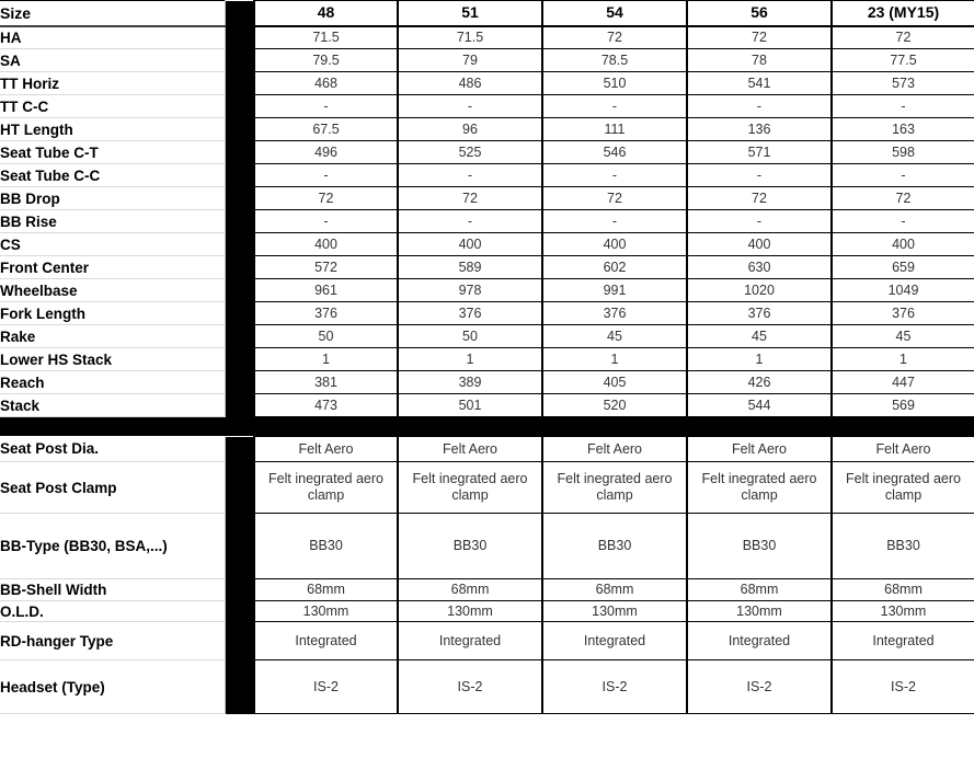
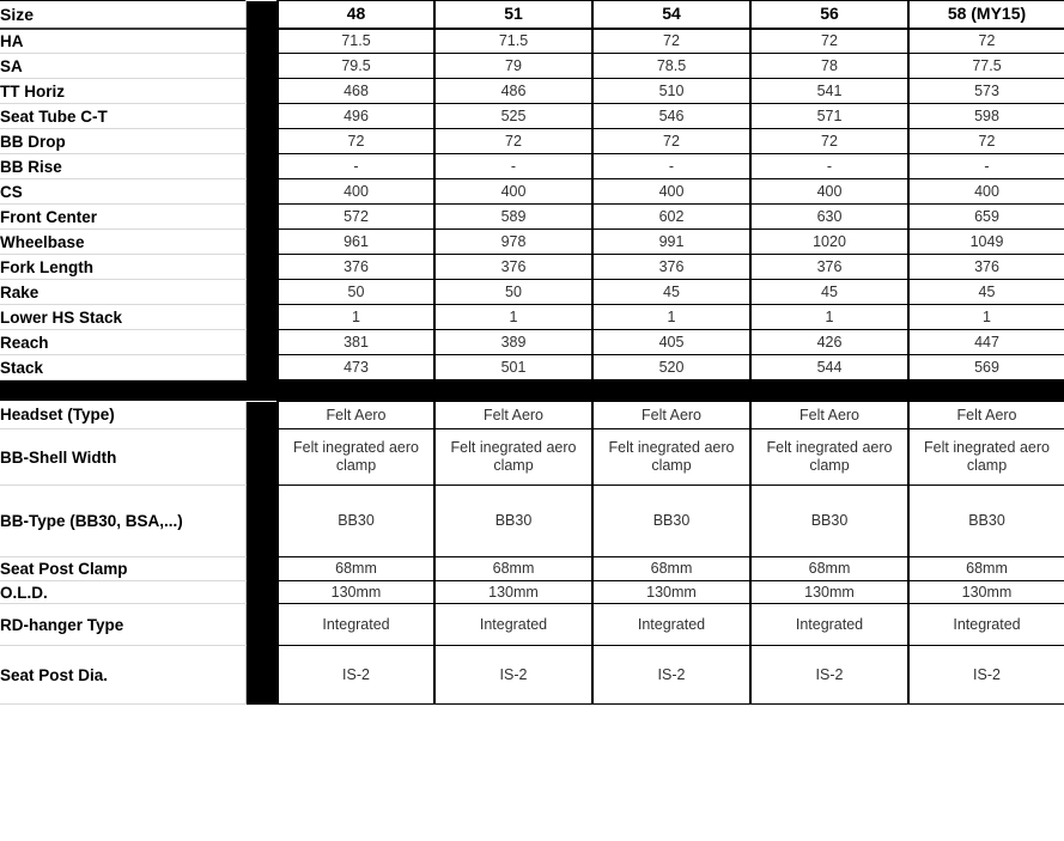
- Size		48	51	54	56	23 (MY15)
+ Size		48	51	54	56	58 (MY15)
  HA		71.5	71.5	72	72	72
  SA		79.5	79	78.5	78	77.5
  TT Horiz		468	486	510	541	573
- TT C-C		-	-	-	-	-
- HT Length		67.5	96	111	136	163
  Seat Tube C-T		496	525	546	571	598
- Seat Tube C-C		-	-	-	-	-
  BB Drop		72	72	72	72	72
  BB Rise		-	-	-	-	-
  CS		400	400	400	400	400
  Front Center		572	589	602	630	659
  Wheelbase		961	978	991	1020	1049
  Fork Length		376	376	376	376	376
  Rake		50	50	45	45	45
  Lower HS Stack		1	1	1	1	1
  Reach		381	389	405	426	447
  Stack		473	501	520	544	569
- Seat Post Dia.		Felt Aero	Felt Aero	Felt Aero	Felt Aero	Felt Aero
+ Headset (Type)		Felt Aero	Felt Aero	Felt Aero	Felt Aero	Felt Aero
- Seat Post Clamp		Felt inegrated aero clamp	Felt inegrated aero clamp	Felt inegrated aero clamp	Felt inegrated aero clamp	Felt inegrated aero clamp
+ BB-Shell Width		Felt inegrated aero clamp	Felt inegrated aero clamp	Felt inegrated aero clamp	Felt inegrated aero clamp	Felt inegrated aero clamp
  BB-Type (BB30, BSA,...)		BB30	BB30	BB30	BB30	BB30
- BB-Shell Width		68mm	68mm	68mm	68mm	68mm
+ Seat Post Clamp		68mm	68mm	68mm	68mm	68mm
  O.L.D.		130mm	130mm	130mm	130mm	130mm
  RD-hanger Type		Integrated	Integrated	Integrated	Integrated	Integrated
- Headset (Type)		IS-2	IS-2	IS-2	IS-2	IS-2
+ Seat Post Dia.		IS-2	IS-2	IS-2	IS-2	IS-2
